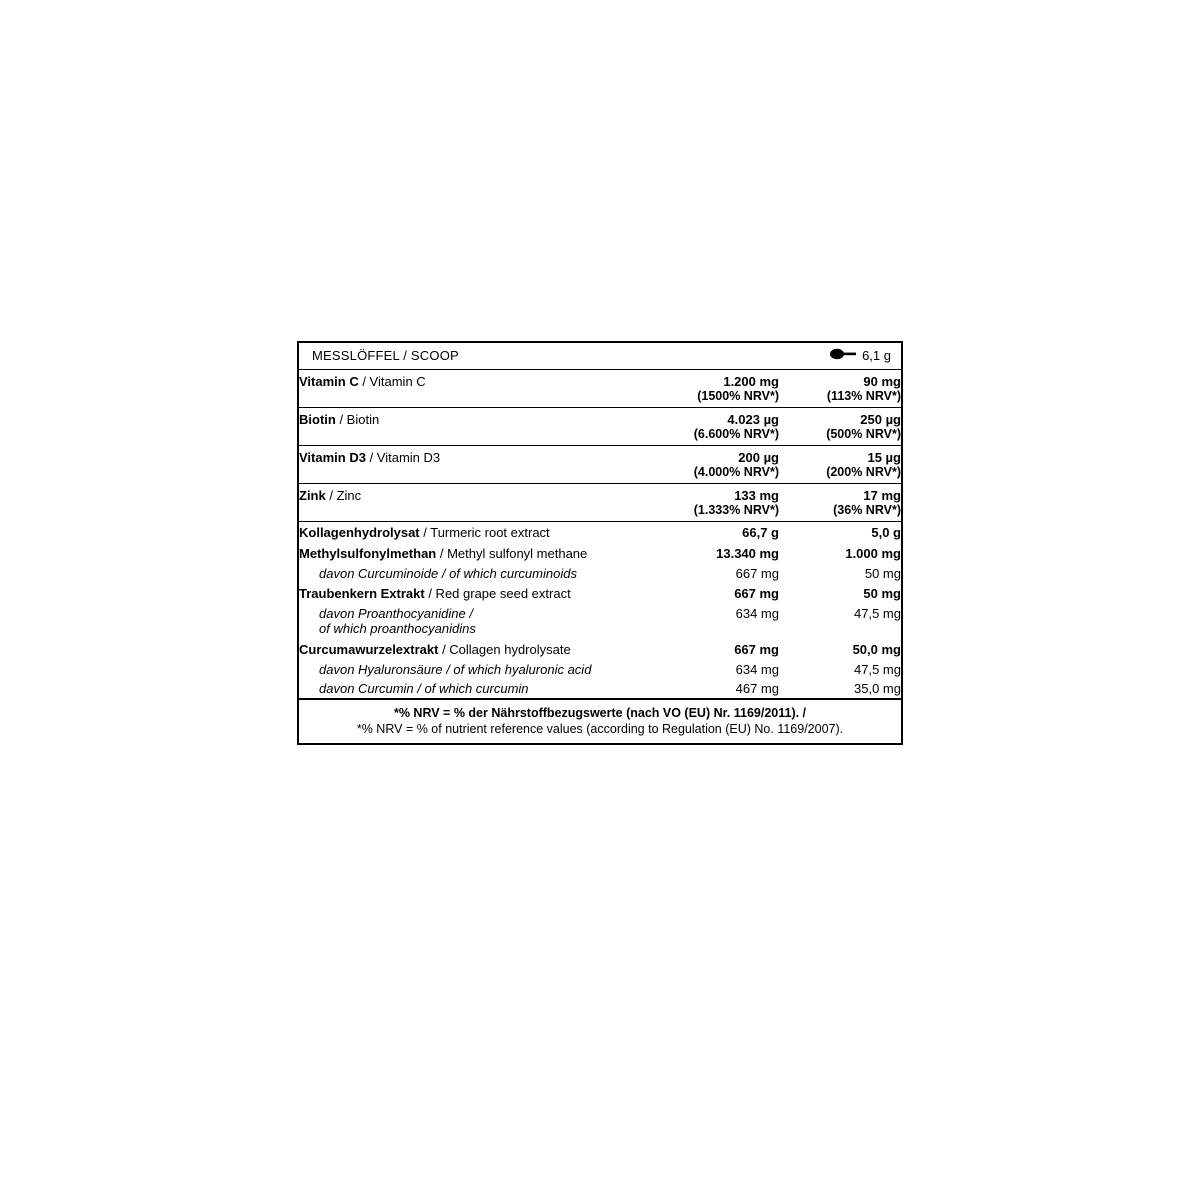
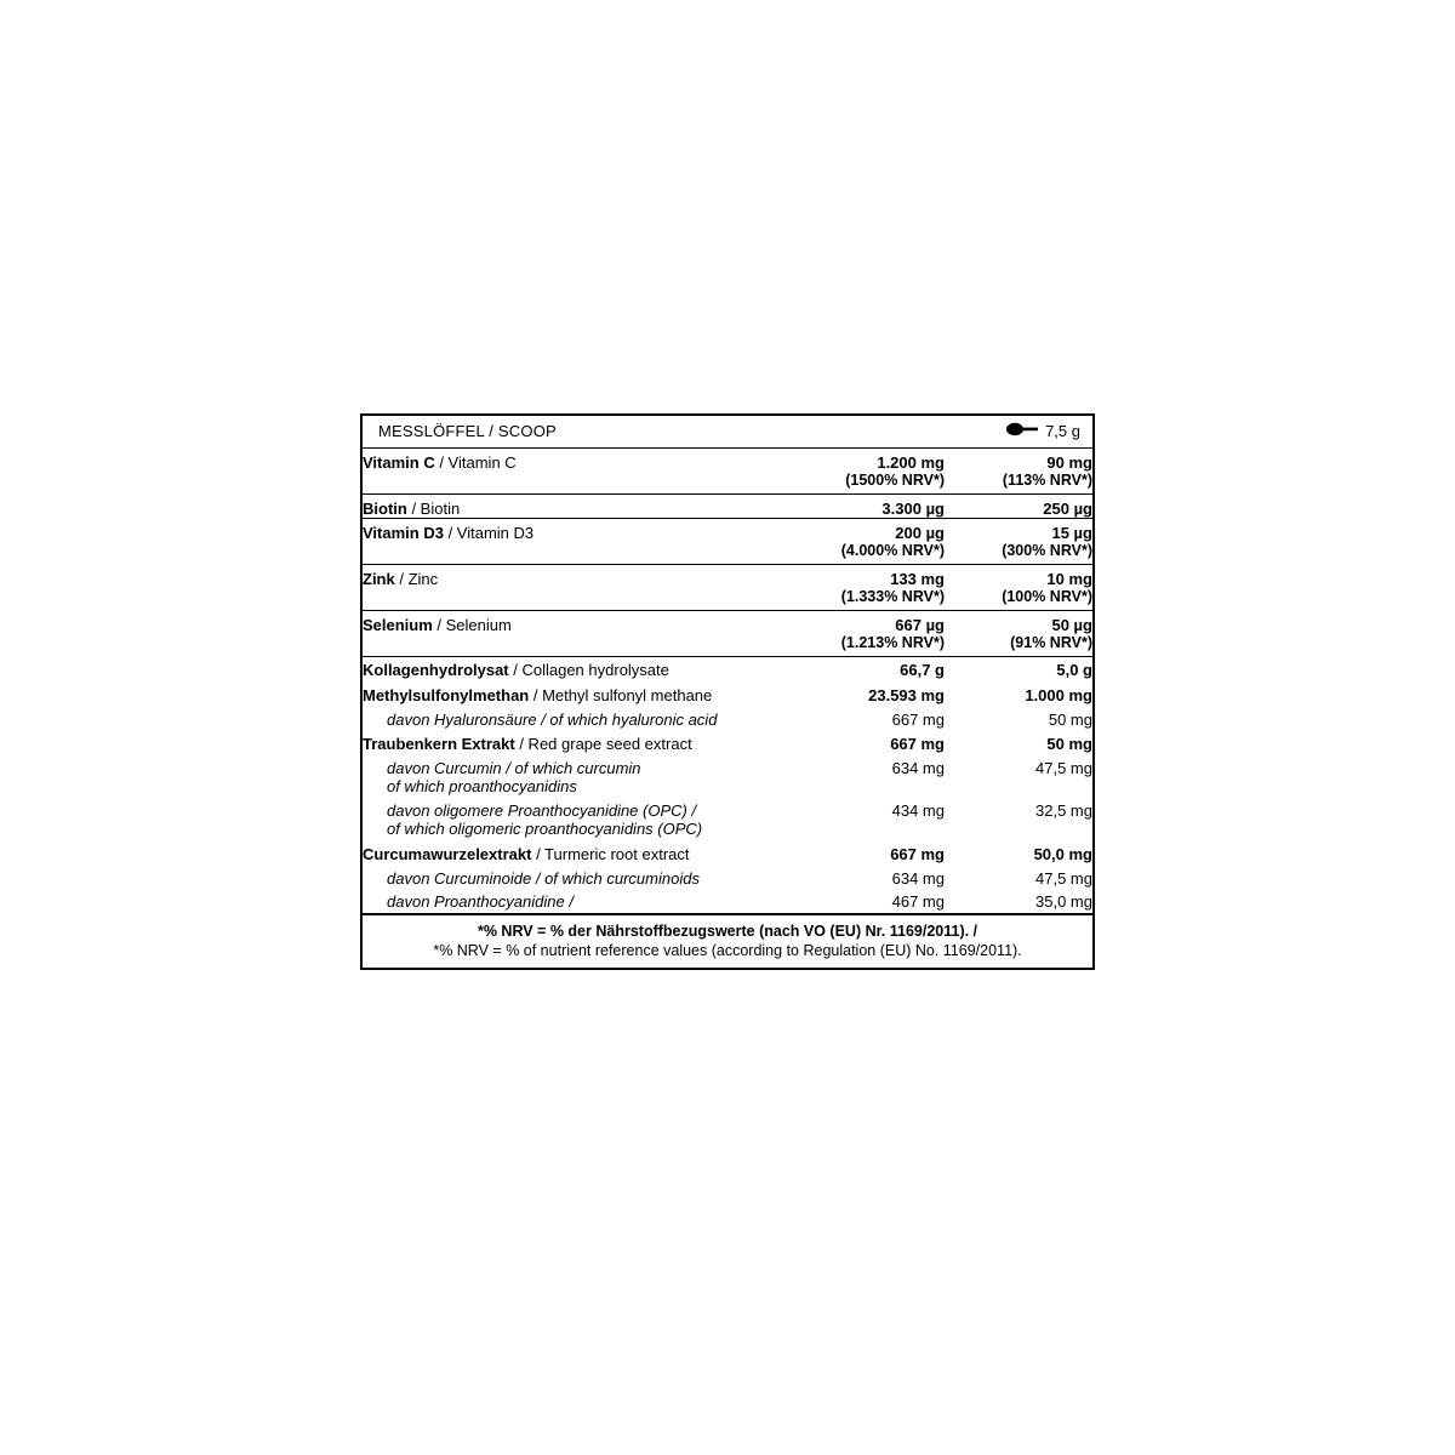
  MESSLÖFFEL / SCOOP
- 6,1 g
+ 7,5 g
  Vitamin C / Vitamin C	1.200 mg	90 mg
  	(1500% NRV*)	(113% NRV*)
- Biotin / Biotin	4.023 µg	250 µg
+ Biotin / Biotin	3.300 µg	250 µg
- 	(6.600% NRV*)	(500% NRV*)
  Vitamin D3 / Vitamin D3	200 µg	15 µg
- 	(4.000% NRV*)	(200% NRV*)
+ 	(4.000% NRV*)	(300% NRV*)
- Zink / Zinc	133 mg	17 mg
+ Zink / Zinc	133 mg	10 mg
- 	(1.333% NRV*)	(36% NRV*)
+ 	(1.333% NRV*)	(100% NRV*)
+ Selenium / Selenium	667 µg	50 µg
+ 	(1.213% NRV*)	(91% NRV*)
- Kollagenhydrolysat / Turmeric root extract	66,7 g	5,0 g
+ Kollagenhydrolysat / Collagen hydrolysate	66,7 g	5,0 g
- Methylsulfonylmethan / Methyl sulfonyl methane	13.340 mg	1.000 mg
+ Methylsulfonylmethan / Methyl sulfonyl methane	23.593 mg	1.000 mg
- davon Curcuminoide / of which curcuminoids	667 mg	50 mg
+ davon Hyaluronsäure / of which hyaluronic acid	667 mg	50 mg
  Traubenkern Extrakt / Red grape seed extract	667 mg	50 mg
- davon Proanthocyanidine /	634 mg	47,5 mg
+ davon Curcumin / of which curcumin	634 mg	47,5 mg
  of which proanthocyanidins
+ davon oligomere Proanthocyanidine (OPC) /	434 mg	32,5 mg
+ of which oligomeric proanthocyanidins (OPC)
- Curcumawurzelextrakt / Collagen hydrolysate	667 mg	50,0 mg
+ Curcumawurzelextrakt / Turmeric root extract	667 mg	50,0 mg
- davon Hyaluronsäure / of which hyaluronic acid	634 mg	47,5 mg
+ davon Curcuminoide / of which curcuminoids	634 mg	47,5 mg
- davon Curcumin / of which curcumin	467 mg	35,0 mg
+ davon Proanthocyanidine /	467 mg	35,0 mg
  *% NRV = % der Nährstoffbezugswerte (nach VO (EU) Nr. 1169/2011). /
- *% NRV = % of nutrient reference values (according to Regulation (EU) No. 1169/2007).
+ *% NRV = % of nutrient reference values (according to Regulation (EU) No. 1169/2011).
